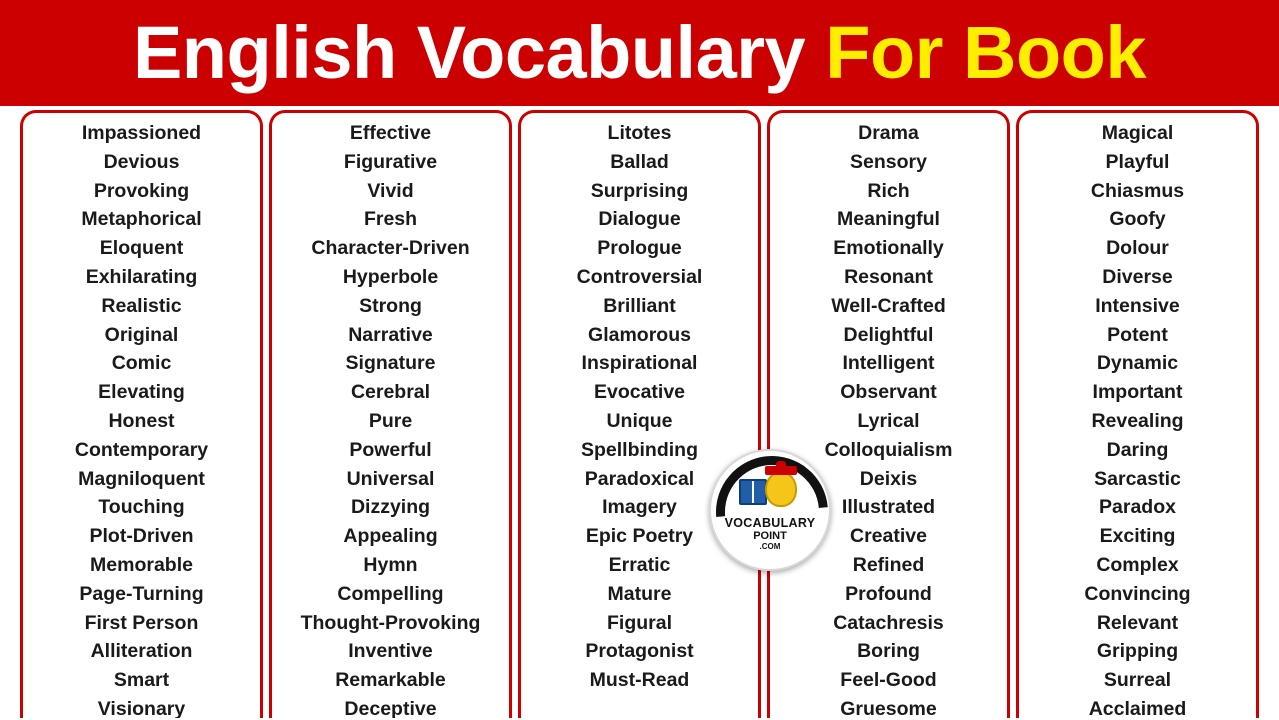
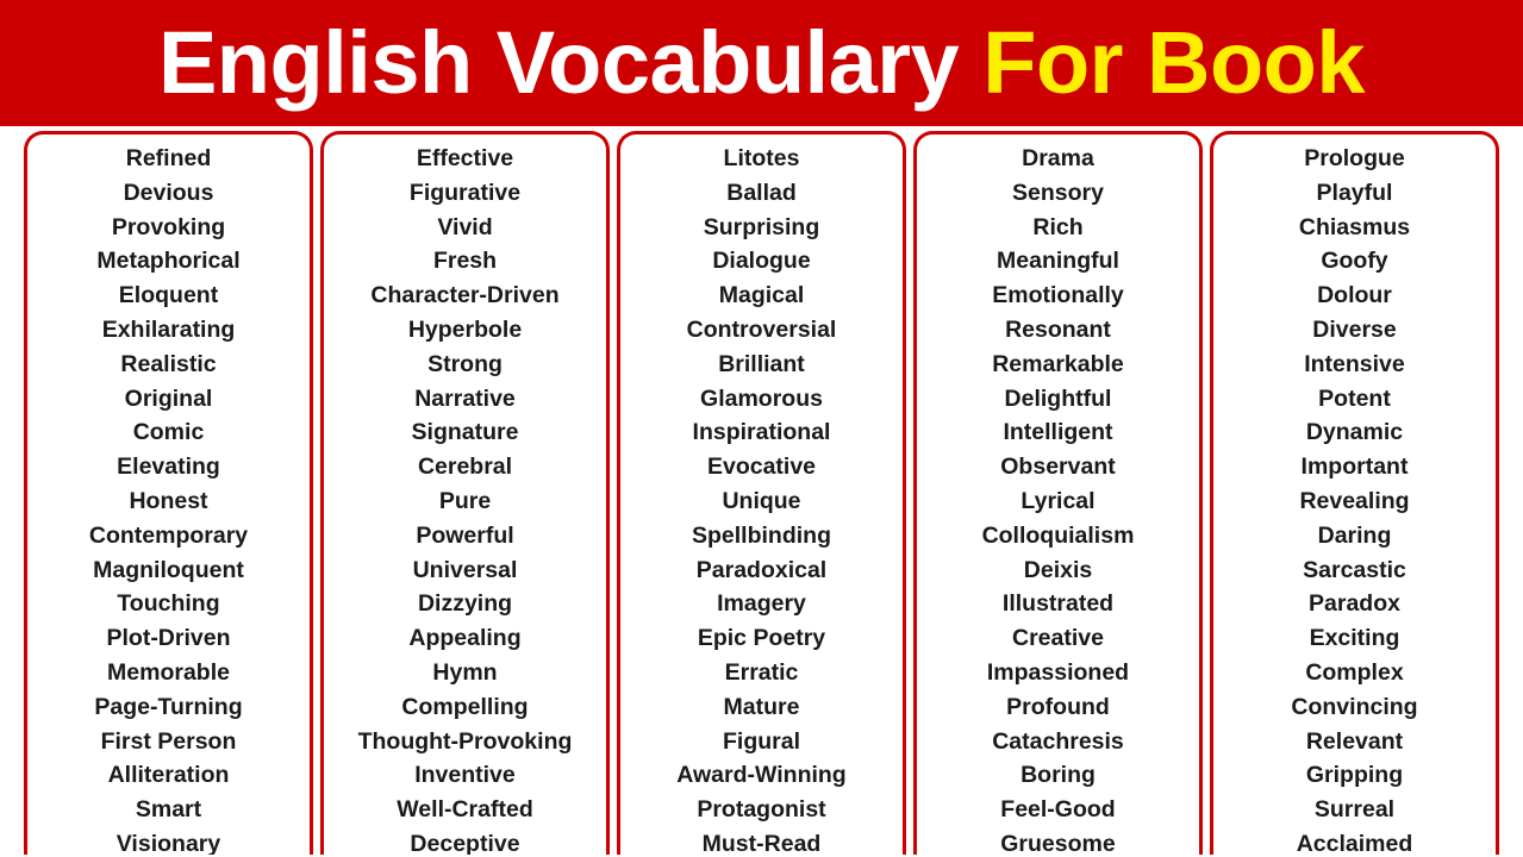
  English Vocabulary For Book
- Impassioned
+ Refined
  Devious
  Provoking
  Metaphorical
  Eloquent
  Exhilarating
  Realistic
  Original
  Comic
  Elevating
  Honest
  Contemporary
  Magniloquent
  Touching
  Plot-Driven
  Memorable
  Page-Turning
  First Person
  Alliteration
  Smart
  Visionary
  Effective
  Figurative
  Vivid
  Fresh
  Character-Driven
  Hyperbole
  Strong
  Narrative
  Signature
  Cerebral
  Pure
  Powerful
  Universal
  Dizzying
  Appealing
  Hymn
  Compelling
  Thought-Provoking
  Inventive
- Remarkable
+ Well-Crafted
  Deceptive
  Litotes
  Ballad
  Surprising
  Dialogue
- Prologue
+ Magical
  Controversial
  Brilliant
  Glamorous
  Inspirational
  Evocative
  Unique
  Spellbinding
  Paradoxical
  Imagery
  Epic Poetry
  Erratic
  Mature
  Figural
+ Award-Winning
  Protagonist
  Must-Read
  Drama
  Sensory
  Rich
  Meaningful
  Emotionally
  Resonant
- Well-Crafted
+ Remarkable
  Delightful
  Intelligent
  Observant
  Lyrical
  Colloquialism
  Deixis
  Illustrated
  Creative
- Refined
+ Impassioned
  Profound
  Catachresis
  Boring
  Feel-Good
  Gruesome
- Magical
+ Prologue
  Playful
  Chiasmus
  Goofy
  Dolour
  Diverse
  Intensive
  Potent
  Dynamic
  Important
  Revealing
  Daring
  Sarcastic
  Paradox
  Exciting
  Complex
  Convincing
  Relevant
  Gripping
  Surreal
  Acclaimed
- VOCABULARY
- POINT
- .COM
